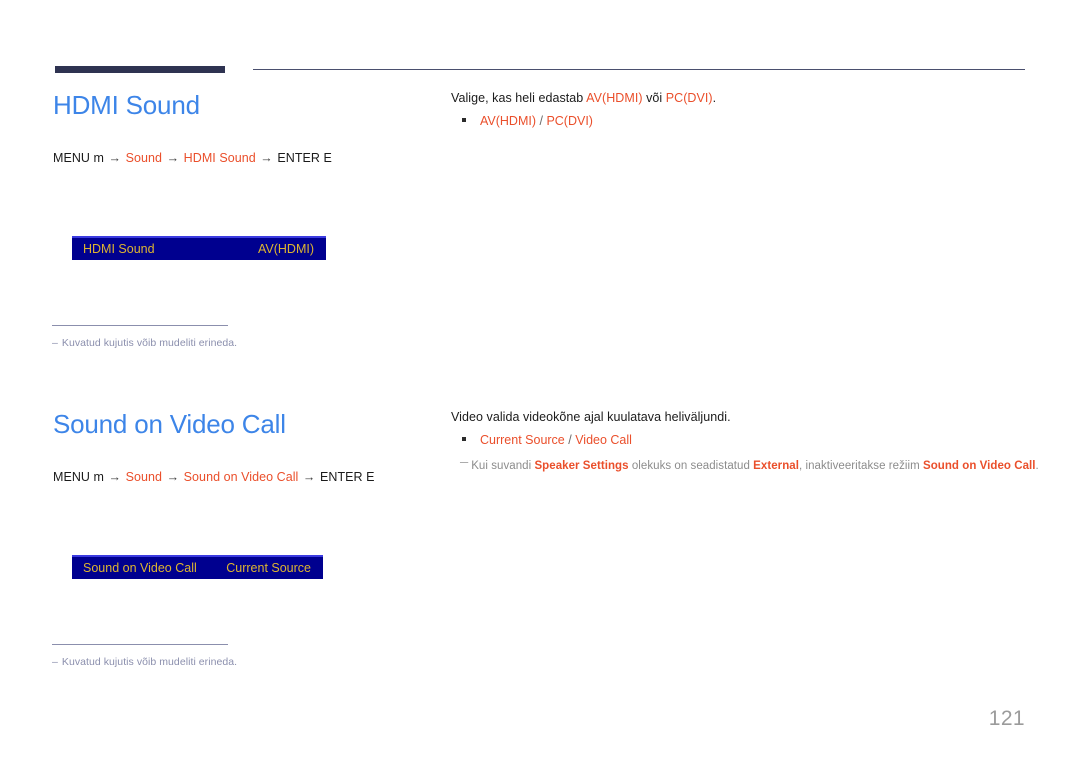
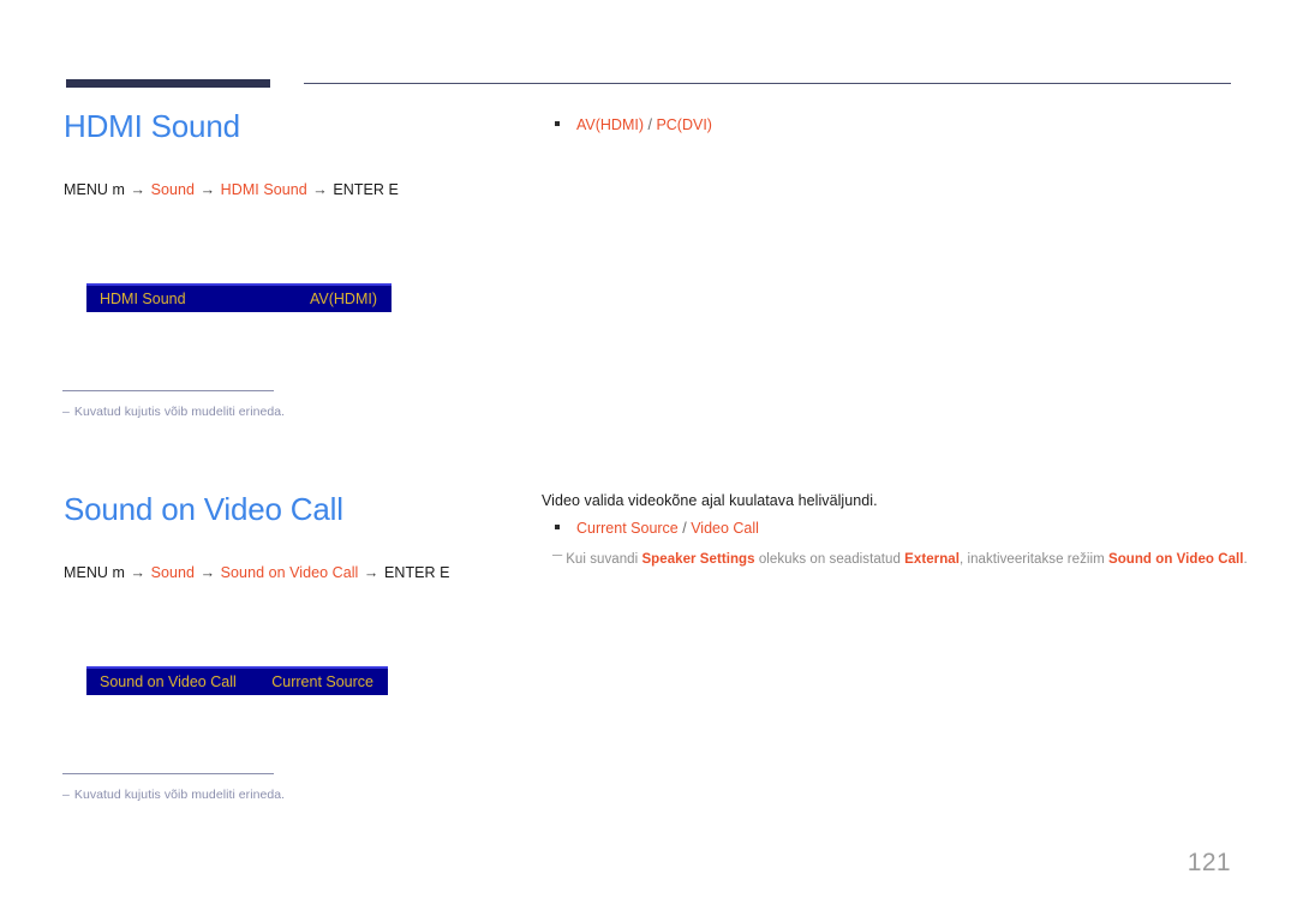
  HDMI Sound
  MENU m → Sound → HDMI Sound → ENTER E
- Valige, kas heli edastab AV(HDMI) või PC(DVI).
  AV(HDMI) / PC(DVI)
  HDMI Sound
  AV(HDMI)
  – Kuvatud kujutis võib mudeliti erineda.
  Sound on Video Call
  MENU m → Sound → Sound on Video Call → ENTER E
  Video valida videokõne ajal kuulatava heliväljundi.
  Current Source / Video Call
  ─ Kui suvandi Speaker Settings olekuks on seadistatud External, inaktiveeritakse režiim Sound on Video Call.
  Sound on Video Call
  Current Source
  – Kuvatud kujutis võib mudeliti erineda.
  121
